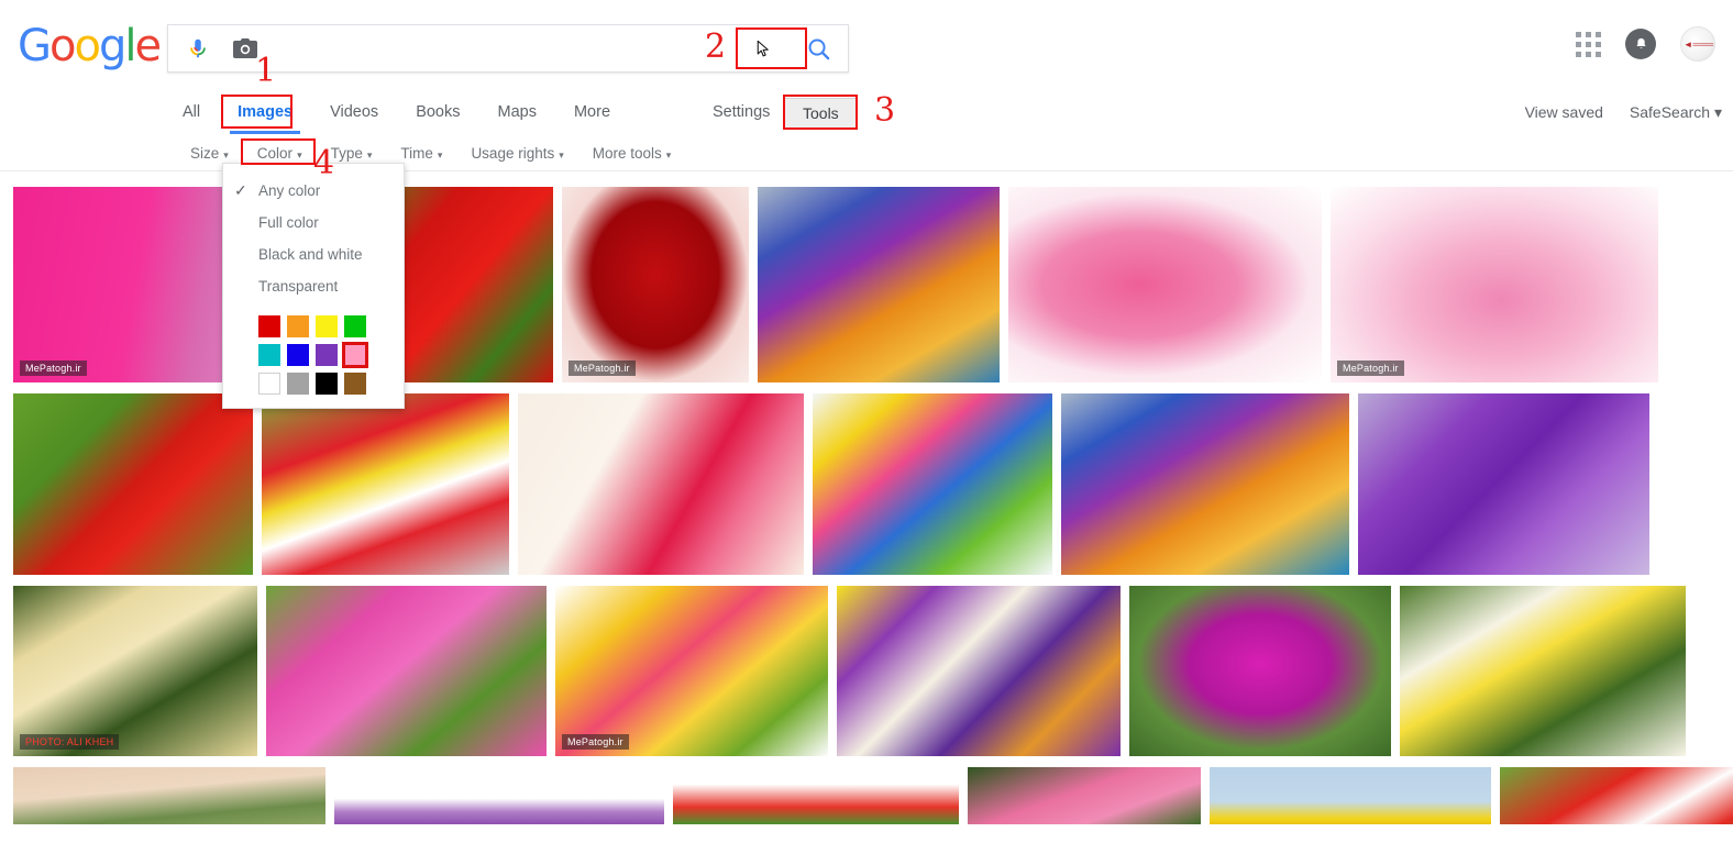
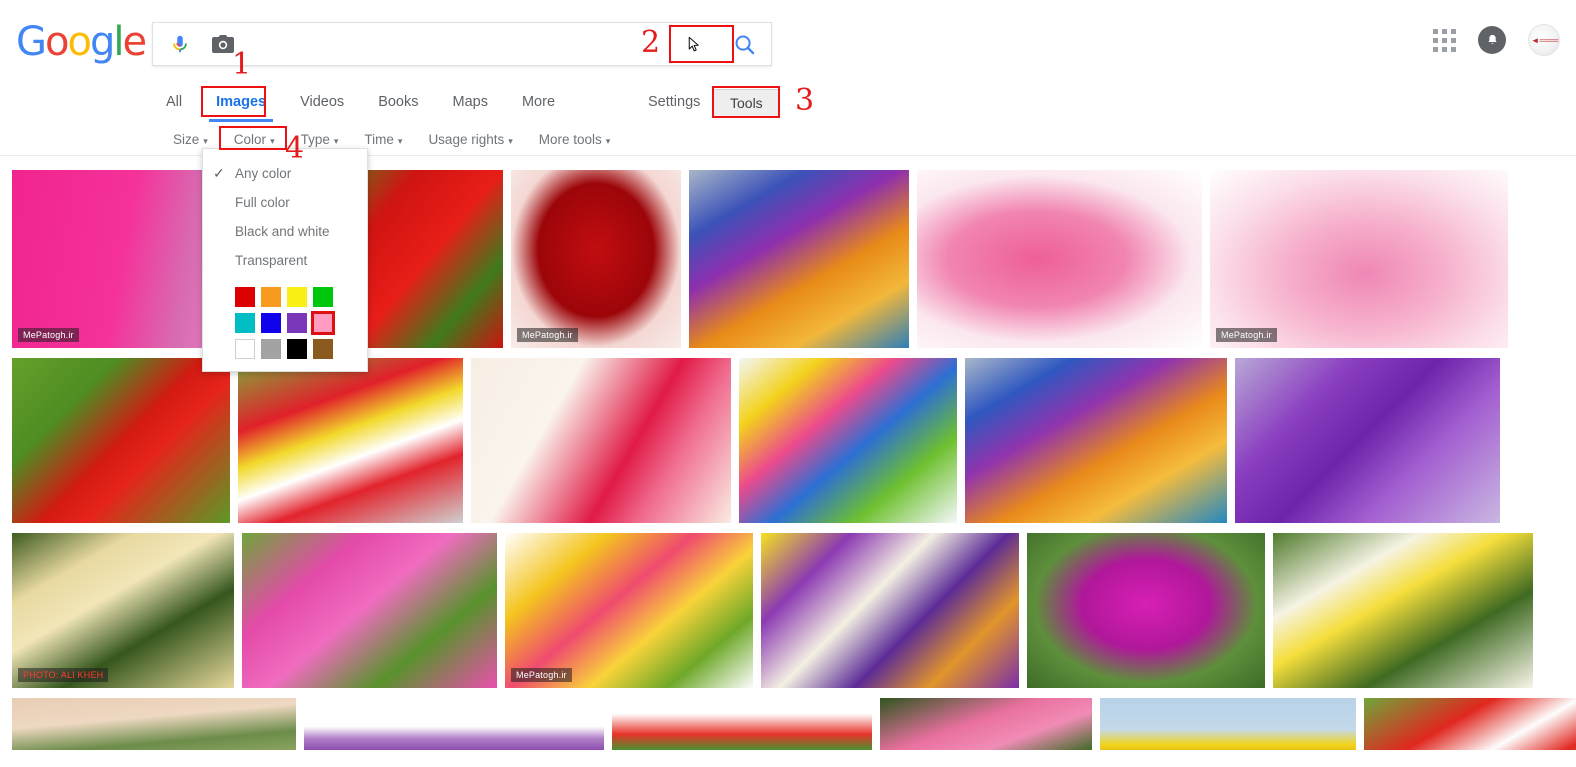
  Google
  ◄═══
  All
  Images
  Videos
  Books
  Maps
  More
  Settings
  Tools
- View saved
- SafeSearch ▾
  Size ▾
  Color ▾
  Type ▾
  Time ▾
  Usage rights ▾
  More tools ▾
  ✓
  Any color
  Full color
  Black and white
  Transparent
  MePatogh.ir
  MePatogh.ir
  MePatogh.ir
  PHOTO: ALI KHEH
  MePatogh.ir
  1
  2
  3
  4
